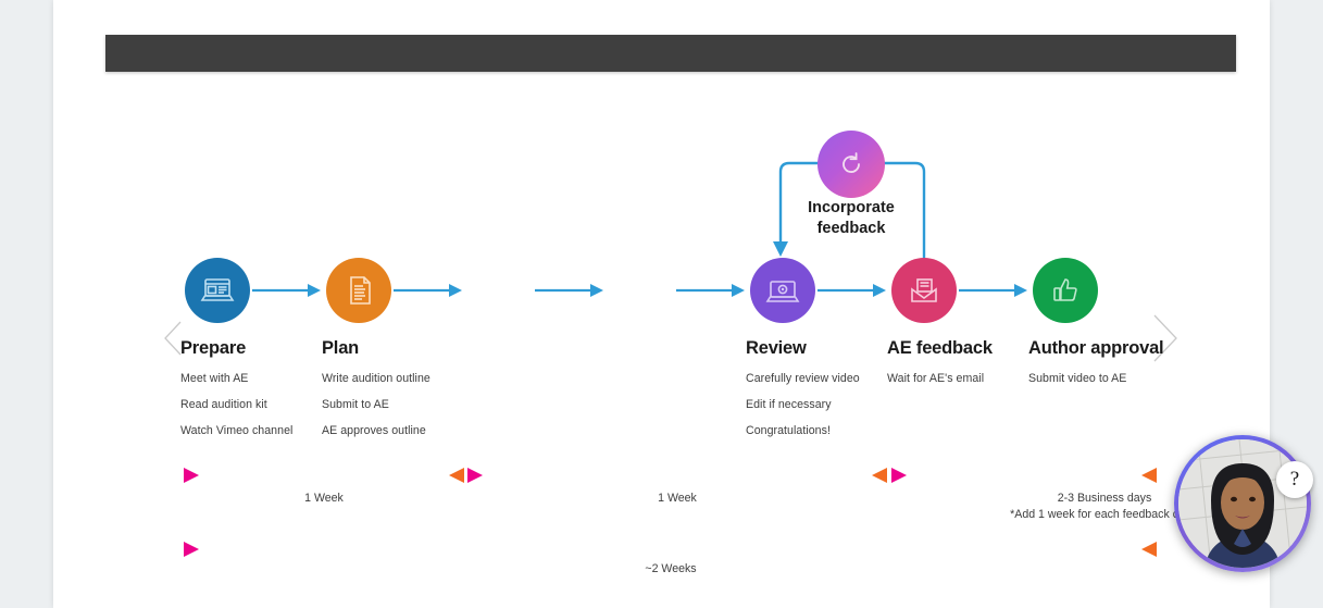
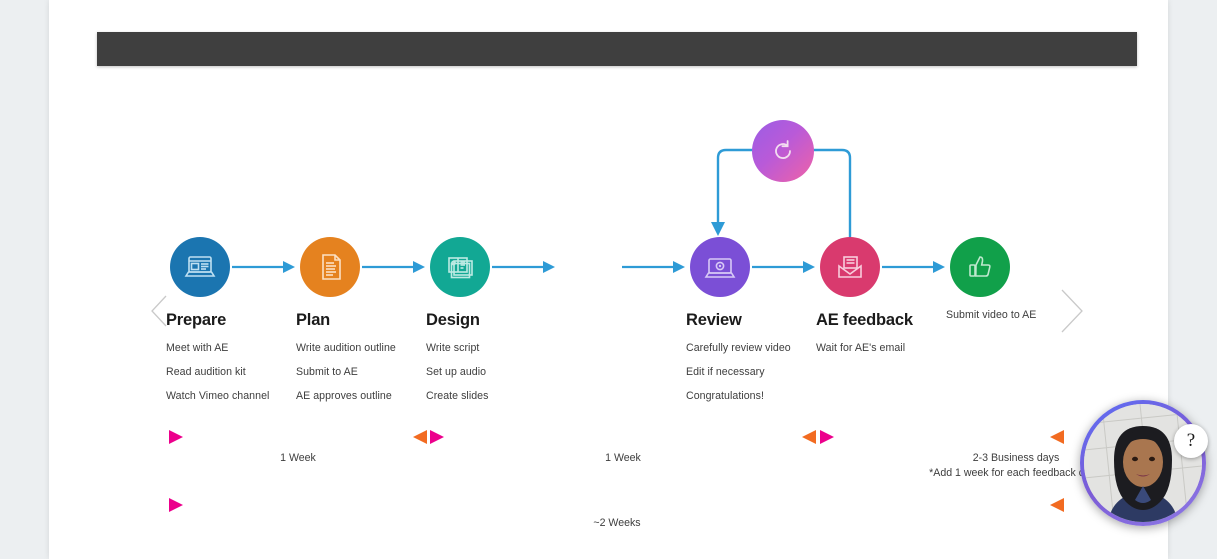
  Prepare
  Meet with AE
  Read audition kit
  Watch Vimeo channel
  Plan
  Write audition outline
  Submit to AE
  AE approves outline
+ Design
+ Write script
+ Set up audio
+ Create slides
  Review
  Carefully review video
  Edit if necessary
  Congratulations!
  AE feedback
  Wait for AE's email
- Author approval
  Submit video to AE
- Incorporate
- feedback
  1 Week
  1 Week
  2-3 Business days
  *Add 1 week for each feedback
  ~2 Weeks
  ?
